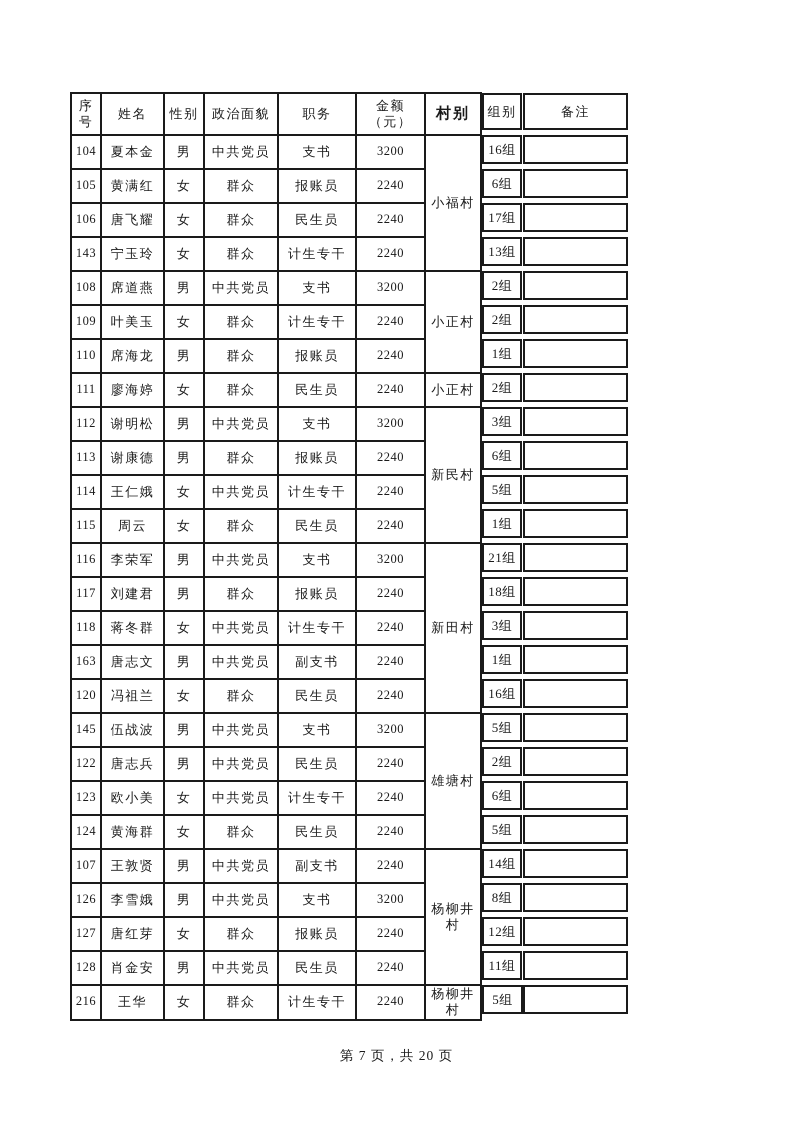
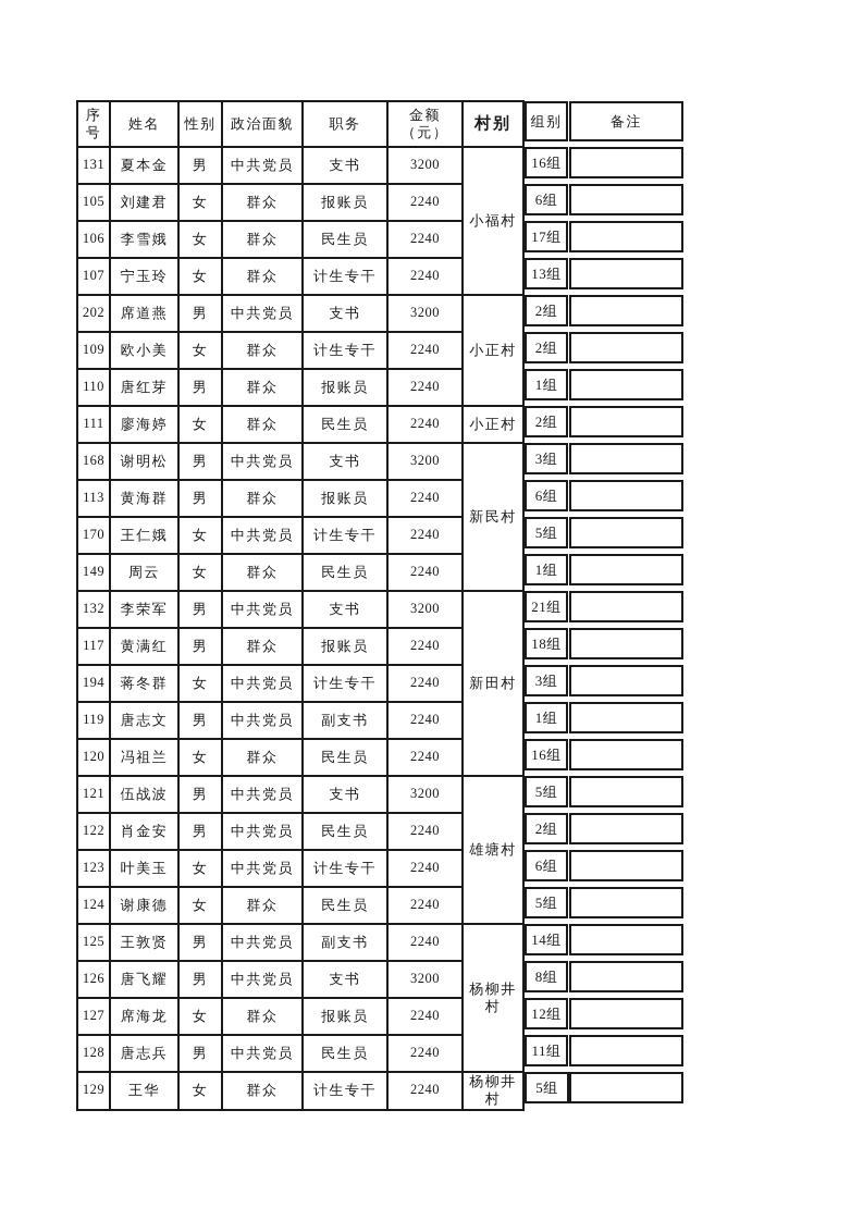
  序 号	姓名	性别	政治面貌	职务	金额 （元）	村别	组别	备注
- 104	夏本金	男	中共党员	支书	3200	小福村	16组
+ 131	夏本金	男	中共党员	支书	3200	小福村	16组
- 105	黄满红	女	群众	报账员	2240	6组
+ 105	刘建君	女	群众	报账员	2240	6组
- 106	唐飞耀	女	群众	民生员	2240	17组
+ 106	李雪娥	女	群众	民生员	2240	17组
- 143	宁玉玲	女	群众	计生专干	2240	13组
+ 107	宁玉玲	女	群众	计生专干	2240	13组
- 108	席道燕	男	中共党员	支书	3200	小正村	2组
+ 202	席道燕	男	中共党员	支书	3200	小正村	2组
- 109	叶美玉	女	群众	计生专干	2240	2组
+ 109	欧小美	女	群众	计生专干	2240	2组
- 110	席海龙	男	群众	报账员	2240	1组
+ 110	唐红芽	男	群众	报账员	2240	1组
  111	廖海婷	女	群众	民生员	2240	小正村	2组
- 112	谢明松	男	中共党员	支书	3200	新民村	3组
+ 168	谢明松	男	中共党员	支书	3200	新民村	3组
- 113	谢康德	男	群众	报账员	2240	6组
+ 113	黄海群	男	群众	报账员	2240	6组
- 114	王仁娥	女	中共党员	计生专干	2240	5组
+ 170	王仁娥	女	中共党员	计生专干	2240	5组
- 115	周云	女	群众	民生员	2240	1组
+ 149	周云	女	群众	民生员	2240	1组
- 116	李荣军	男	中共党员	支书	3200	新田村	21组
+ 132	李荣军	男	中共党员	支书	3200	新田村	21组
- 117	刘建君	男	群众	报账员	2240	18组
+ 117	黄满红	男	群众	报账员	2240	18组
- 118	蒋冬群	女	中共党员	计生专干	2240	3组
+ 194	蒋冬群	女	中共党员	计生专干	2240	3组
- 163	唐志文	男	中共党员	副支书	2240	1组
+ 119	唐志文	男	中共党员	副支书	2240	1组
  120	冯祖兰	女	群众	民生员	2240	16组
- 145	伍战波	男	中共党员	支书	3200	雄塘村	5组
+ 121	伍战波	男	中共党员	支书	3200	雄塘村	5组
- 122	唐志兵	男	中共党员	民生员	2240	2组
+ 122	肖金安	男	中共党员	民生员	2240	2组
- 123	欧小美	女	中共党员	计生专干	2240	6组
+ 123	叶美玉	女	中共党员	计生专干	2240	6组
- 124	黄海群	女	群众	民生员	2240	5组
+ 124	谢康德	女	群众	民生员	2240	5组
- 107	王敦贤	男	中共党员	副支书	2240	杨柳井村	14组
+ 125	王敦贤	男	中共党员	副支书	2240	杨柳井村	14组
- 126	李雪娥	男	中共党员	支书	3200	8组
+ 126	唐飞耀	男	中共党员	支书	3200	8组
- 127	唐红芽	女	群众	报账员	2240	12组
+ 127	席海龙	女	群众	报账员	2240	12组
- 128	肖金安	男	中共党员	民生员	2240	11组
+ 128	唐志兵	男	中共党员	民生员	2240	11组
- 216	王华	女	群众	计生专干	2240	杨柳井村	5组
+ 129	王华	女	群众	计生专干	2240	杨柳井村	5组
- 第 7 页，共 20 页
